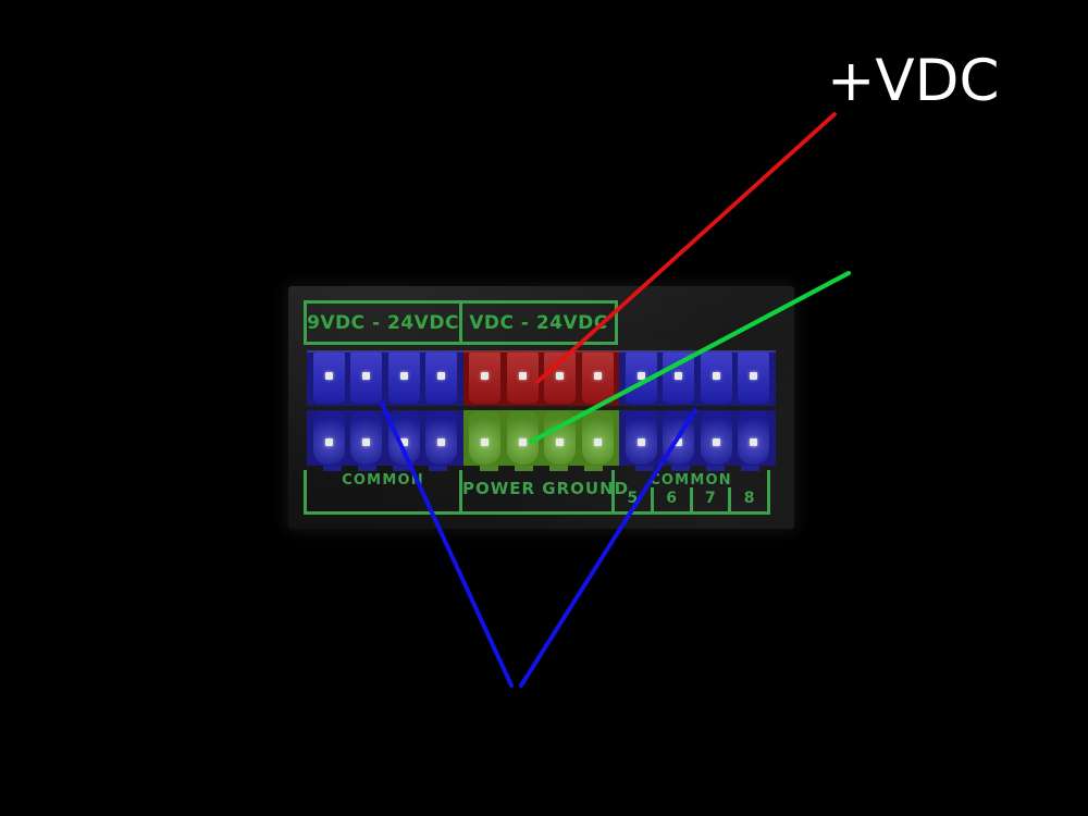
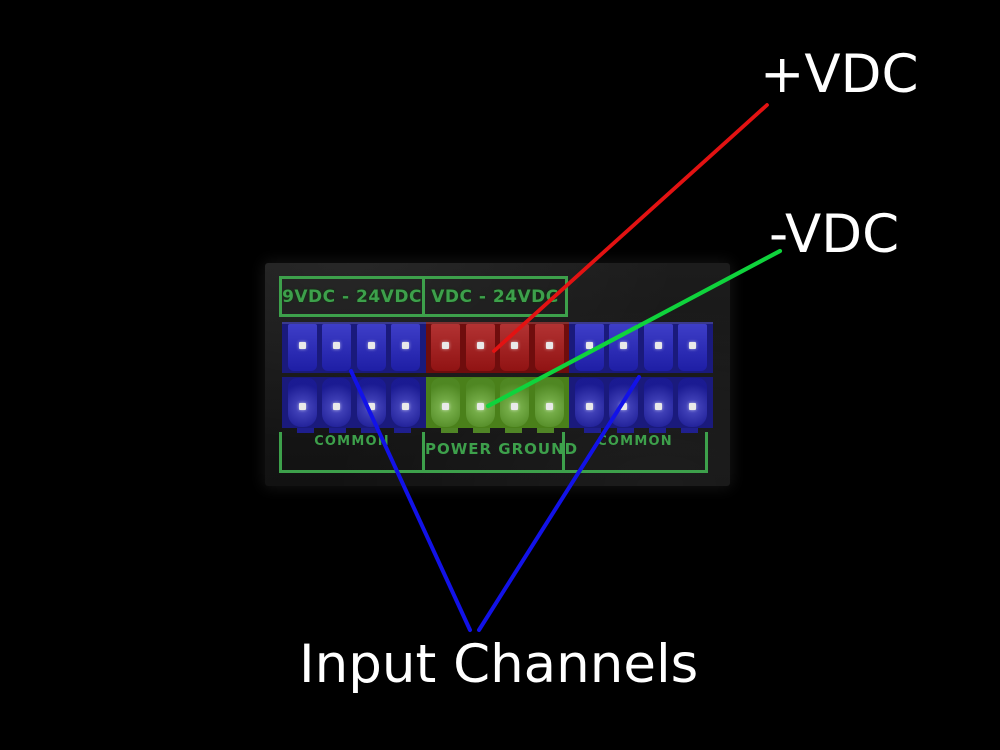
  9VDC - 24VDC
  VDC - 24VD
  COMMO
  POWER GROUN
  COMMON
- 5
- 6
- 7
- 8
  +VDC
+ -VDC
+ Input Channels
